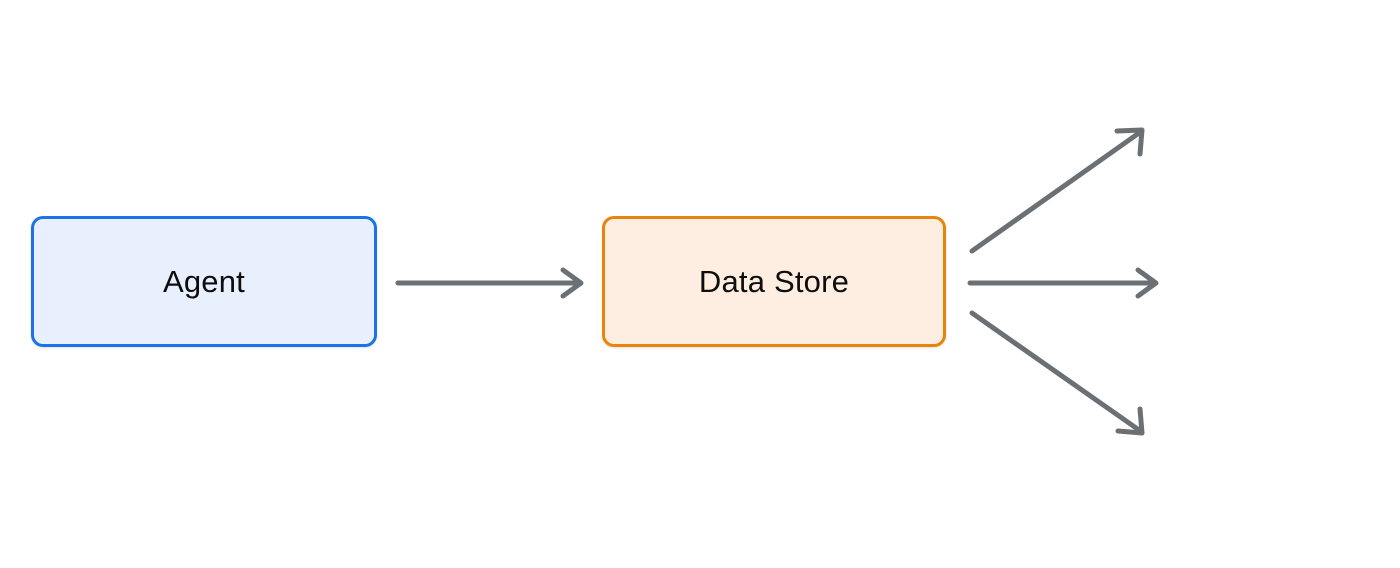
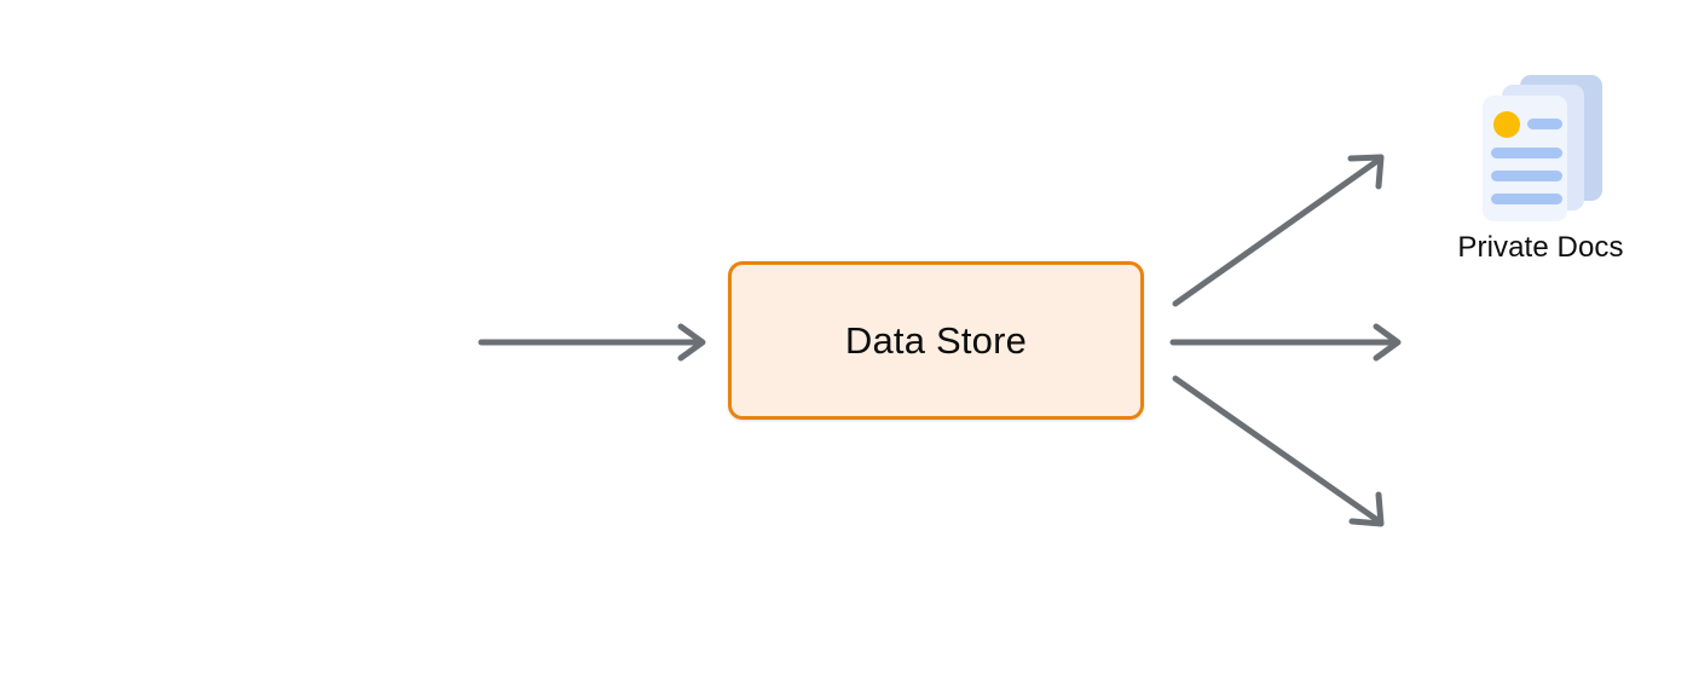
- Agent
  Data Store
+ Private Docs
